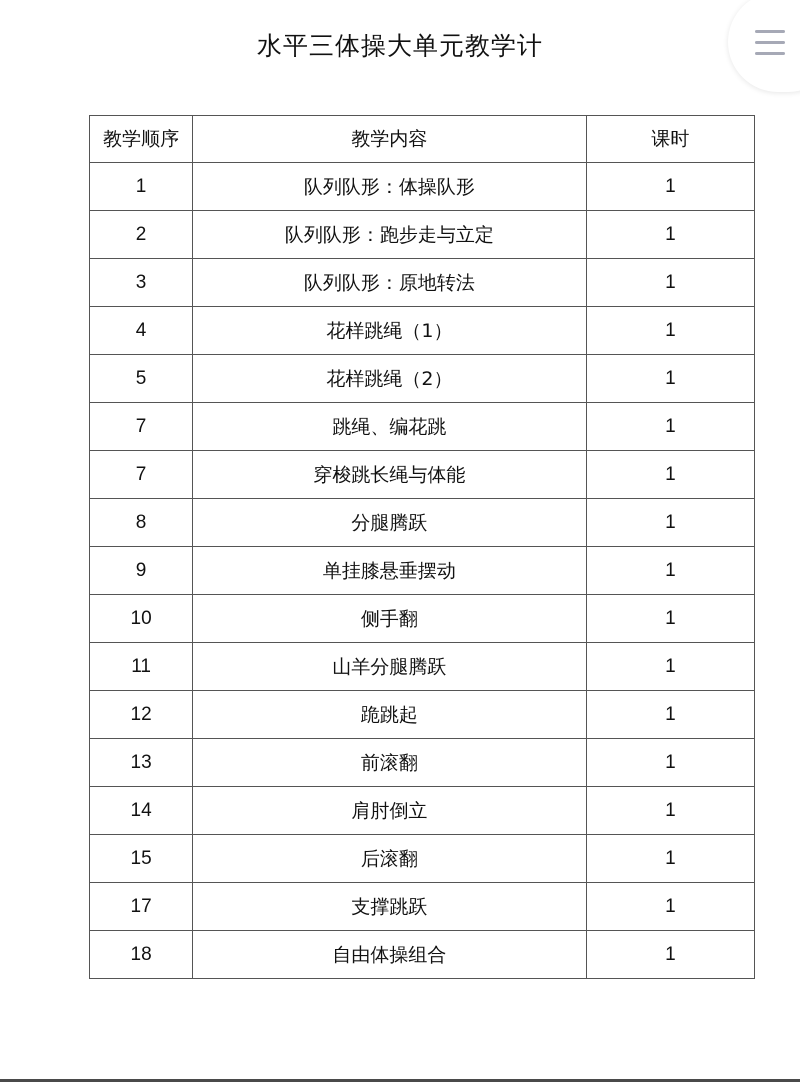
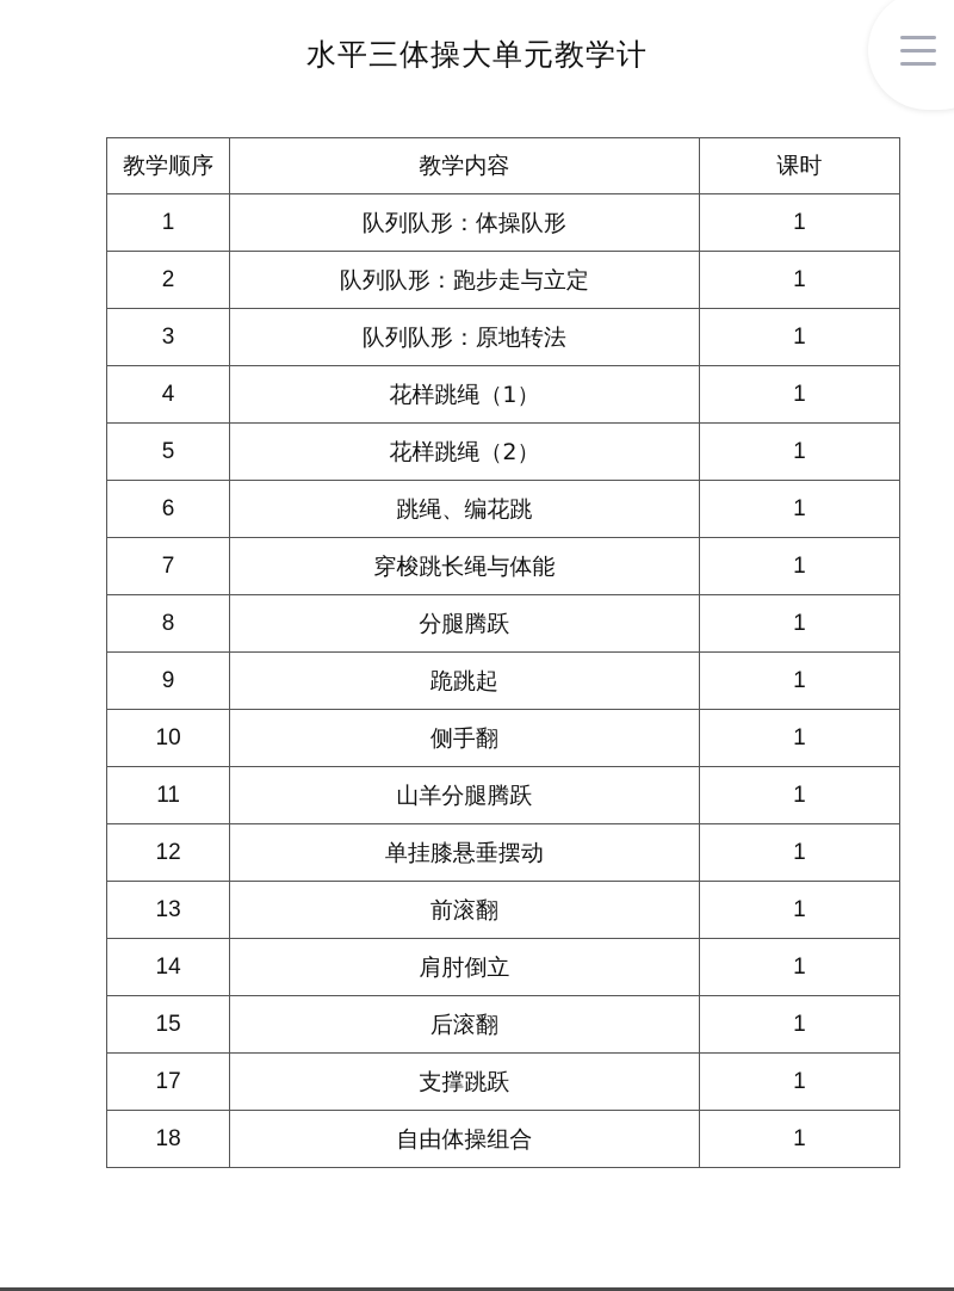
  水平三体操大单元教学计
  教学顺序	教学内容	课时
  1	队列队形：体操队形	1
  2	队列队形：跑步走与立定	1
  3	队列队形：原地转法	1
  4	花样跳绳（1）	1
  5	花样跳绳（2）	1
- 7	跳绳、编花跳	1
+ 6	跳绳、编花跳	1
  7	穿梭跳长绳与体能	1
  8	分腿腾跃	1
- 9	单挂膝悬垂摆动	1
+ 9	跪跳起	1
  10	侧手翻	1
  11	山羊分腿腾跃	1
- 12	跪跳起	1
+ 12	单挂膝悬垂摆动	1
  13	前滚翻	1
  14	肩肘倒立	1
  15	后滚翻	1
  17	支撑跳跃	1
  18	自由体操组合	1
